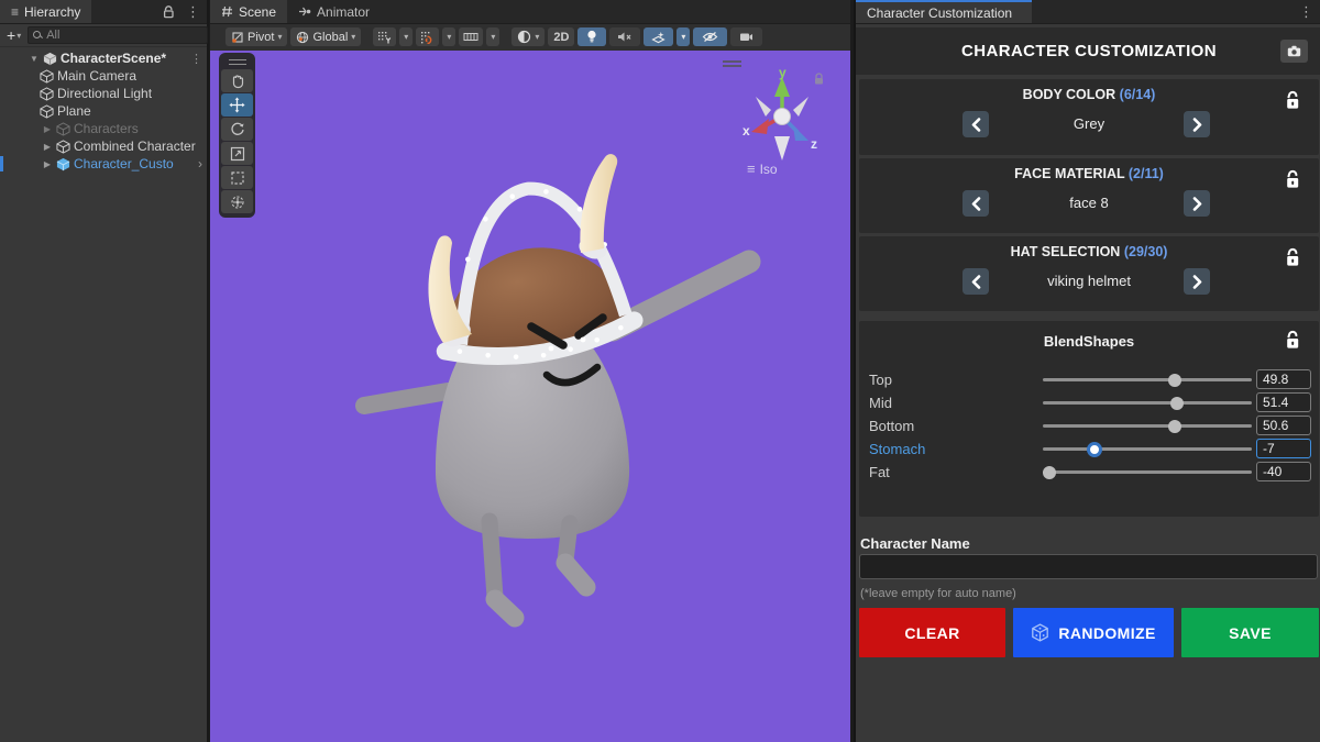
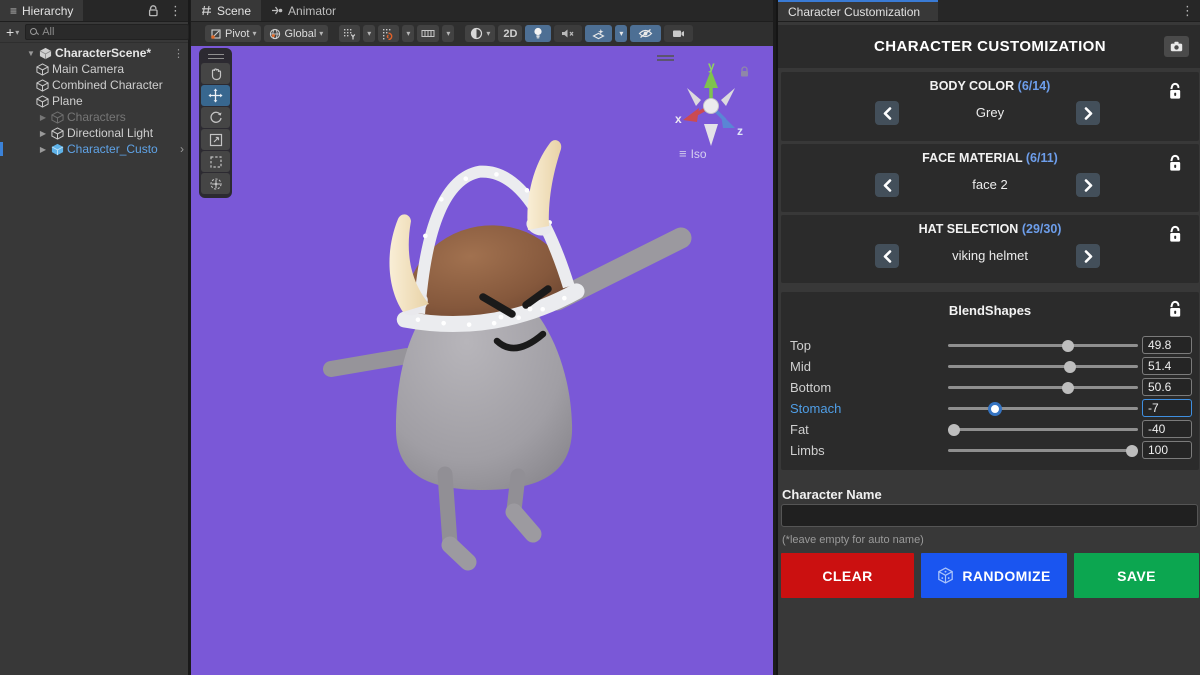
  ≡
  Hierarchy
  ⋮
  +
  ▾
  All
  ▼
  CharacterScene*
  ⋮
  Main Camera
- Directional Light
+ Combined Character
  Plane
  ▶
  Characters
  ▶
- Combined Character
+ Directional Light
  ▶
  Character_Custo
  ›
  Scene
  Animator
  Pivot
  ▾
  Global
  ▾
  ▾
  ▾
  ▾
  ▾
  2D
  ▾
  y
  x
  z
  ≡
  Iso
  Character Customization
  ⋮
  CHARACTER CUSTOMIZATION
  BODY COLOR (6/14)
  Grey
- FACE MATERIAL (2/11)
+ FACE MATERIAL (6/11)
- face 8
+ face 2
  HAT SELECTION (29/30)
  viking helmet
  BlendShapes
  Top
  49.8
  Mid
  51.4
  Bottom
  50.6
  Stomach
  -7
  Fat
  -40
+ Limbs
+ 100
  Character Name
  (*leave empty for auto name)
  CLEAR
  RANDOMIZE
  SAVE
